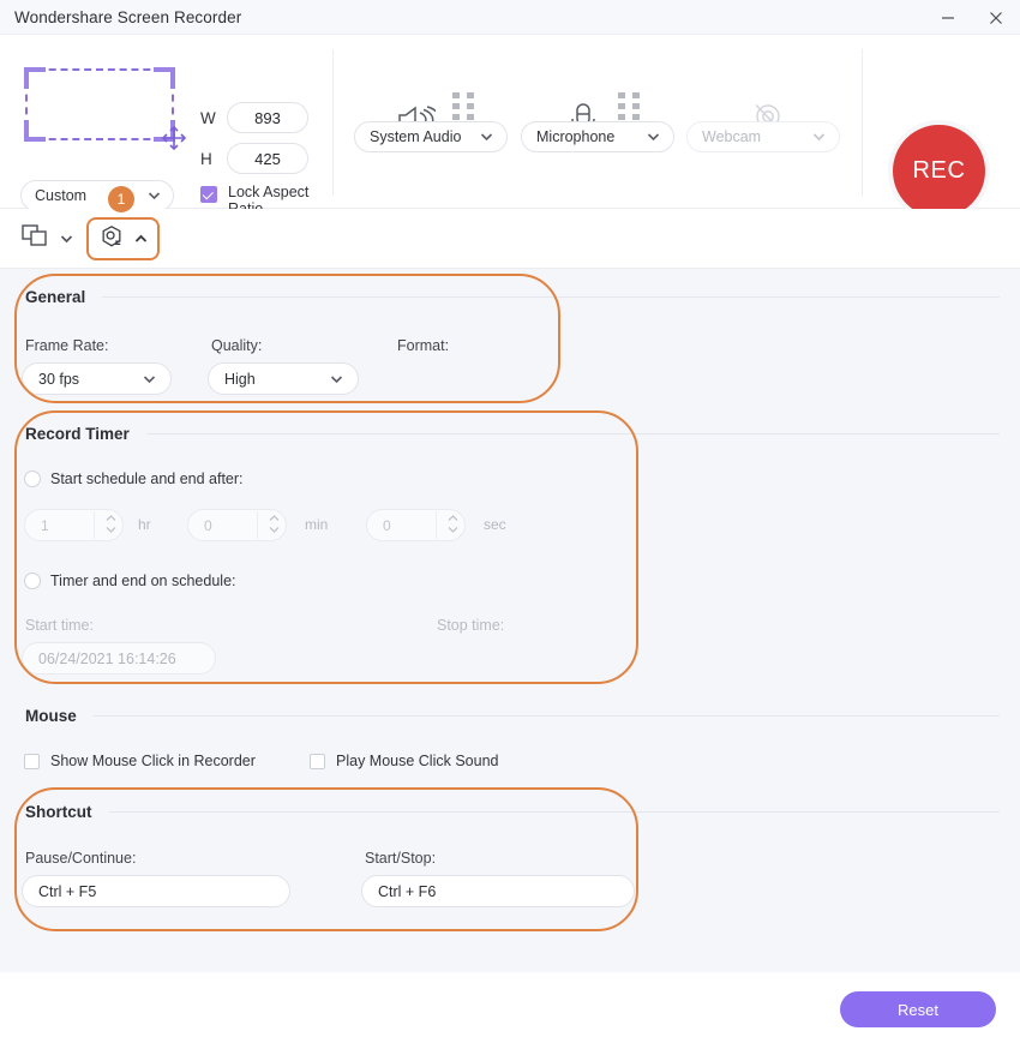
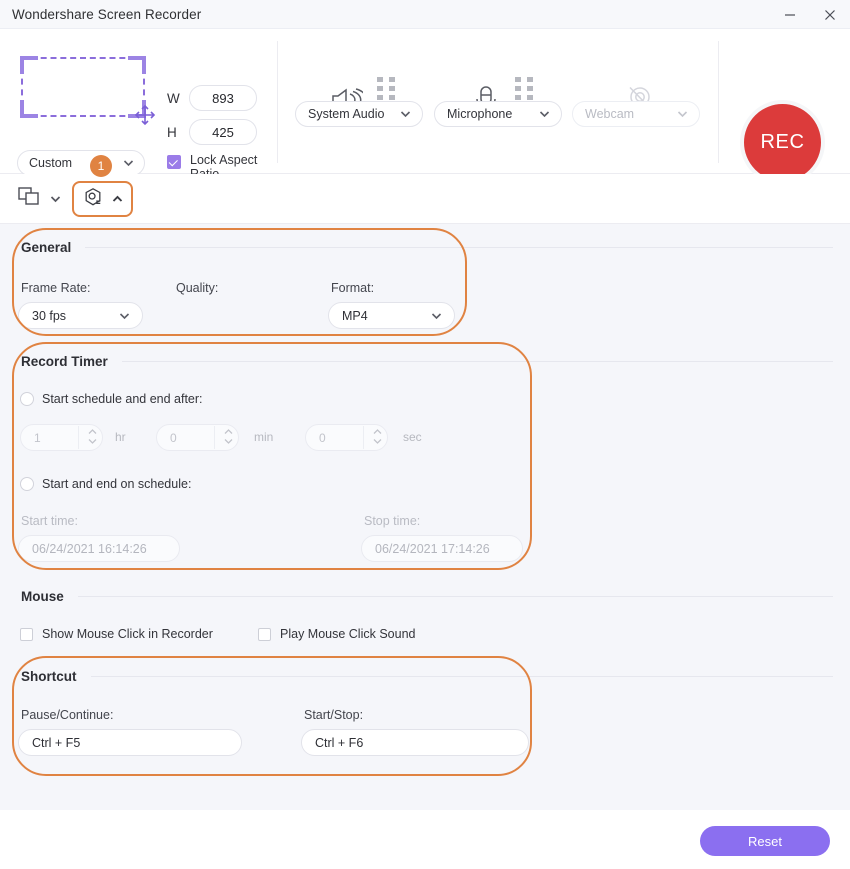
  Wondershare Screen Recorder
  Custom
  W
  893
  H
  425
  System Audio
  Microphone
  Webcam
  REC
  1
  General
  Frame Rate:
  30 fps
  Quality:
- High
  Format:
+ MP4
  Record Timer
  Start schedule and end after:
  1
  hr
  0
  min
  0
  sec
- Timer and end on schedule:
+ Start and end on schedule:
  Start time:
  06/24/2021 16:14:26
  Stop time:
+ 06/24/2021 17:14:26
  Mouse
  Show Mouse Click in Recorder
  Play Mouse Click Sound
  Shortcut
  Pause/Continue:
  Ctrl + F5
  Start/Stop:
  Ctrl + F6
  Reset
